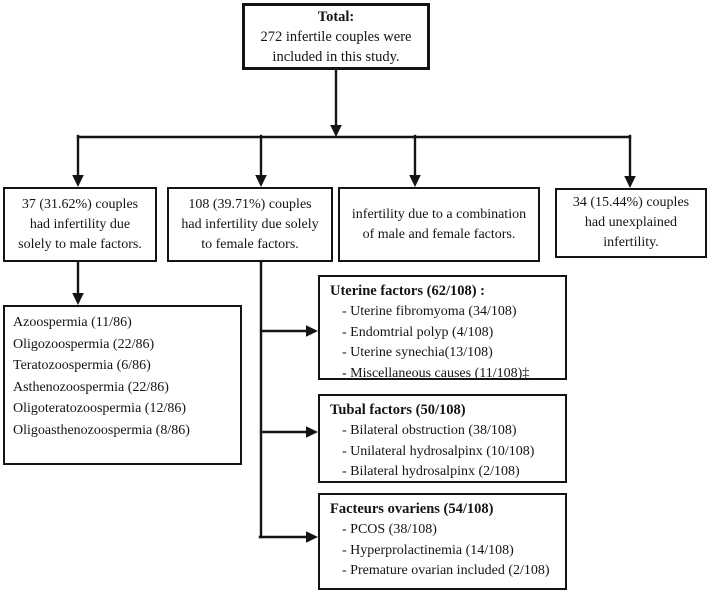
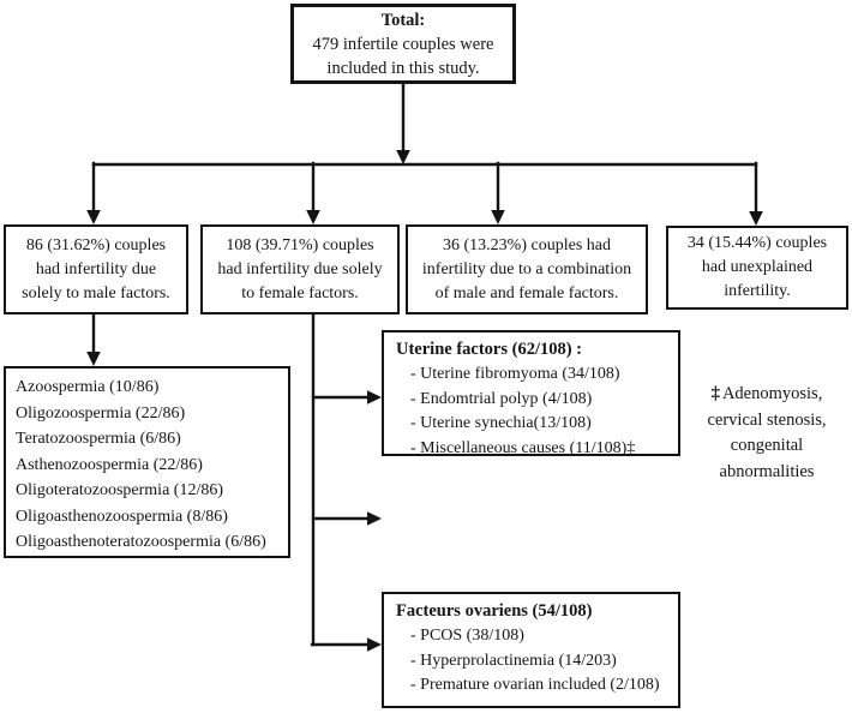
  Total:
- 272 infertile couples were
+ 479 infertile couples were
  included in this study.
- 37 (31.62%) couples
+ 86 (31.62%) couples
  had infertility due
  solely to male factors.
  108 (39.71%) couples
  had infertility due solely
  to female factors.
+ 36 (13.23%) couples had
  infertility due to a combination
  of male and female factors.
  34 (15.44%) couples
  had unexplained
  infertility.
- Azoospermia (11/86)
+ Azoospermia (10/86)
  Oligozoospermia (22/86)
  Teratozoospermia (6/86)
  Asthenozoospermia (22/86)
  Oligoteratozoospermia (12/86)
  Oligoasthenozoospermia (8/86)
+ Oligoasthenoteratozoospermia (6/86)
  Uterine factors (62/108) :
  - Uterine fibromyoma (34/108)
  - Endomtrial polyp (4/108)
  - Uterine synechia(13/108)
  - Miscellaneous causes (11/108)‡
- Tubal factors (50/108)
- - Bilateral obstruction (38/108)
- - Unilateral hydrosalpinx (10/108)
- - Bilateral hydrosalpinx (2/108)
  Facteurs ovariens (54/108)
  - PCOS (38/108)
- - Hyperprolactinemia (14/108)
+ - Hyperprolactinemia (14/203)
  - Premature ovarian included (2/108)
+ ‡ Adenomyosis,
+ cervical stenosis,
+ congenital
+ abnormalities
